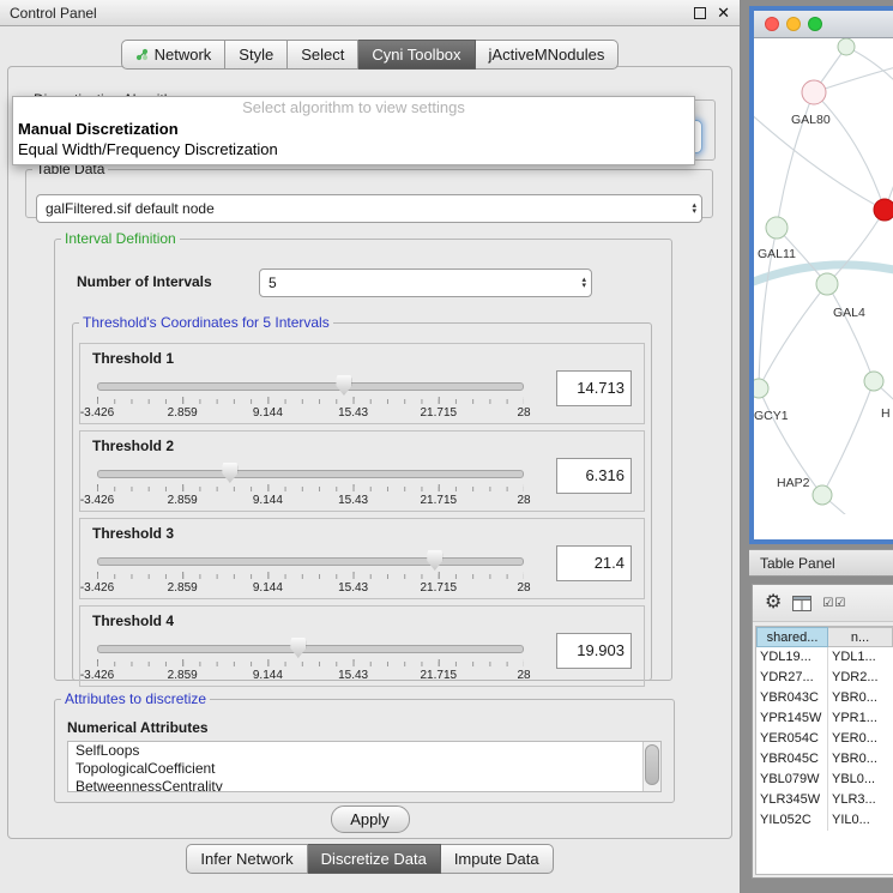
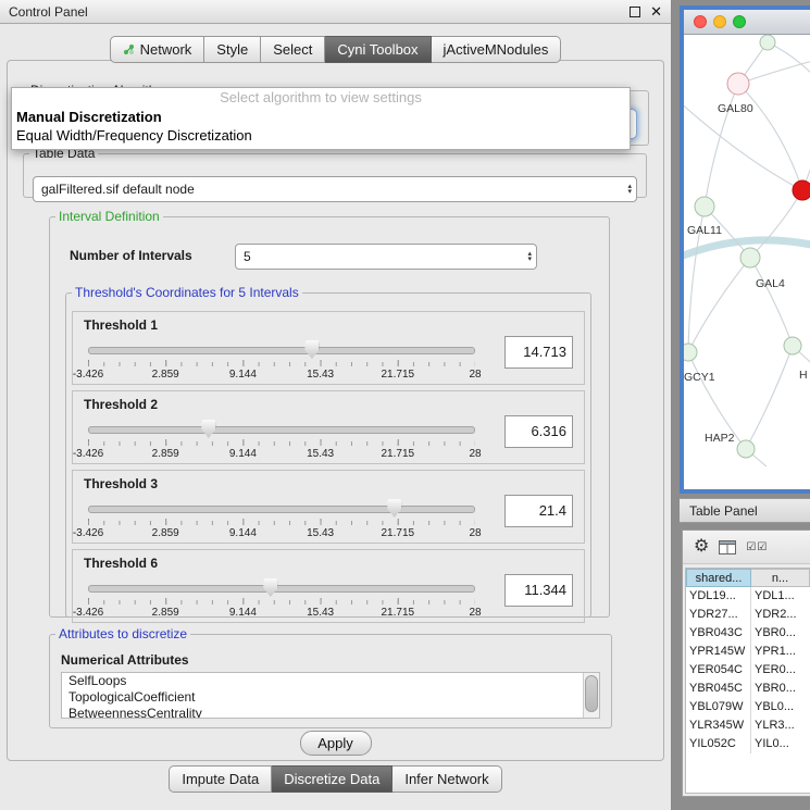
  Control Panel
  ✕
  Network
  Style
  Select
  Cyni Toolbox
  jActiveMNodules
  Table Data
  galFiltered.sif default node
  Interval Definition
  Number of Intervals
  5
  Threshold's Coordinates for 5 Intervals
  Threshold 1
  -3.426
  2.859
  9.144
  15.43
  21.715
  28
  14.713
  Threshold 2
  -3.426
  2.859
  9.144
  15.43
  21.715
  28
  6.316
  Threshold 3
  -3.426
  2.859
  9.144
  15.43
  21.715
  28
  21.4
- Threshold 4
+ Threshold 6
  -3.426
  2.859
  9.144
  15.43
  21.715
  28
- 19.903
+ 11.344
  Attributes to discretize
  Numerical Attributes
  SelfLoops
  TopologicalCoefficient
  BetweennessCentrality
  Apply
- Infer Network
+ Impute Data
  Discretize Data
- Impute Data
+ Infer Network
  Select algorithm to view settings
  Manual Discretization
  Equal Width/Frequency Discretization
  GAL80
  GAL11
  GAL4
  GCY1
  H
  HAP2
  Table Panel
  ⚙
  ☑☑
  shared...
  n...
  YDL19...
  YDL1...
  YDR27...
  YDR2...
  YBR043C
  YBR0...
  YPR145W
  YPR1...
  YER054C
  YER0...
  YBR045C
  YBR0...
  YBL079W
  YBL0...
  YLR345W
  YLR3...
  YIL052C
  YIL0...
